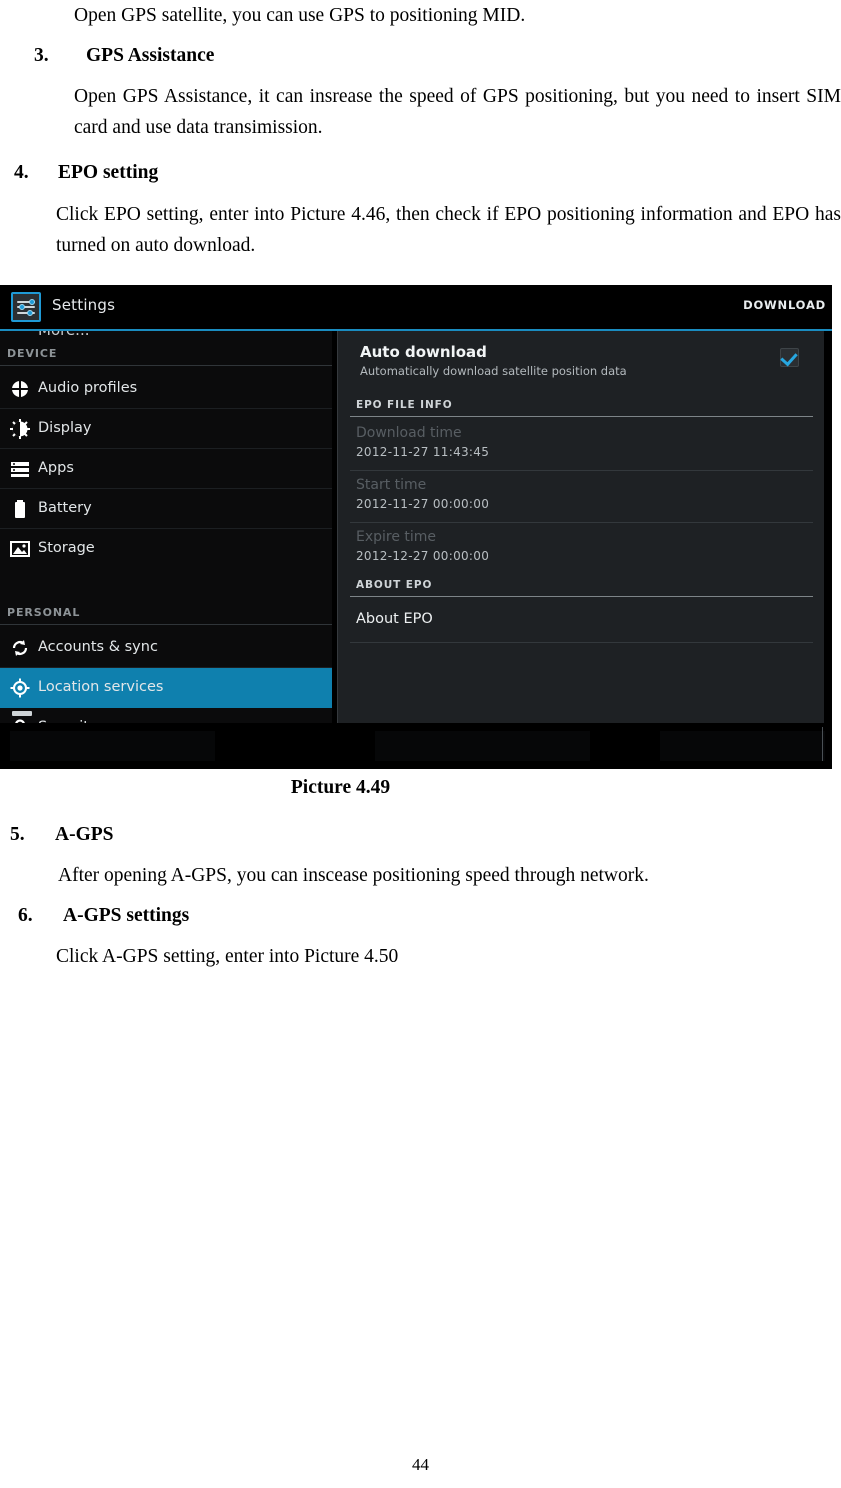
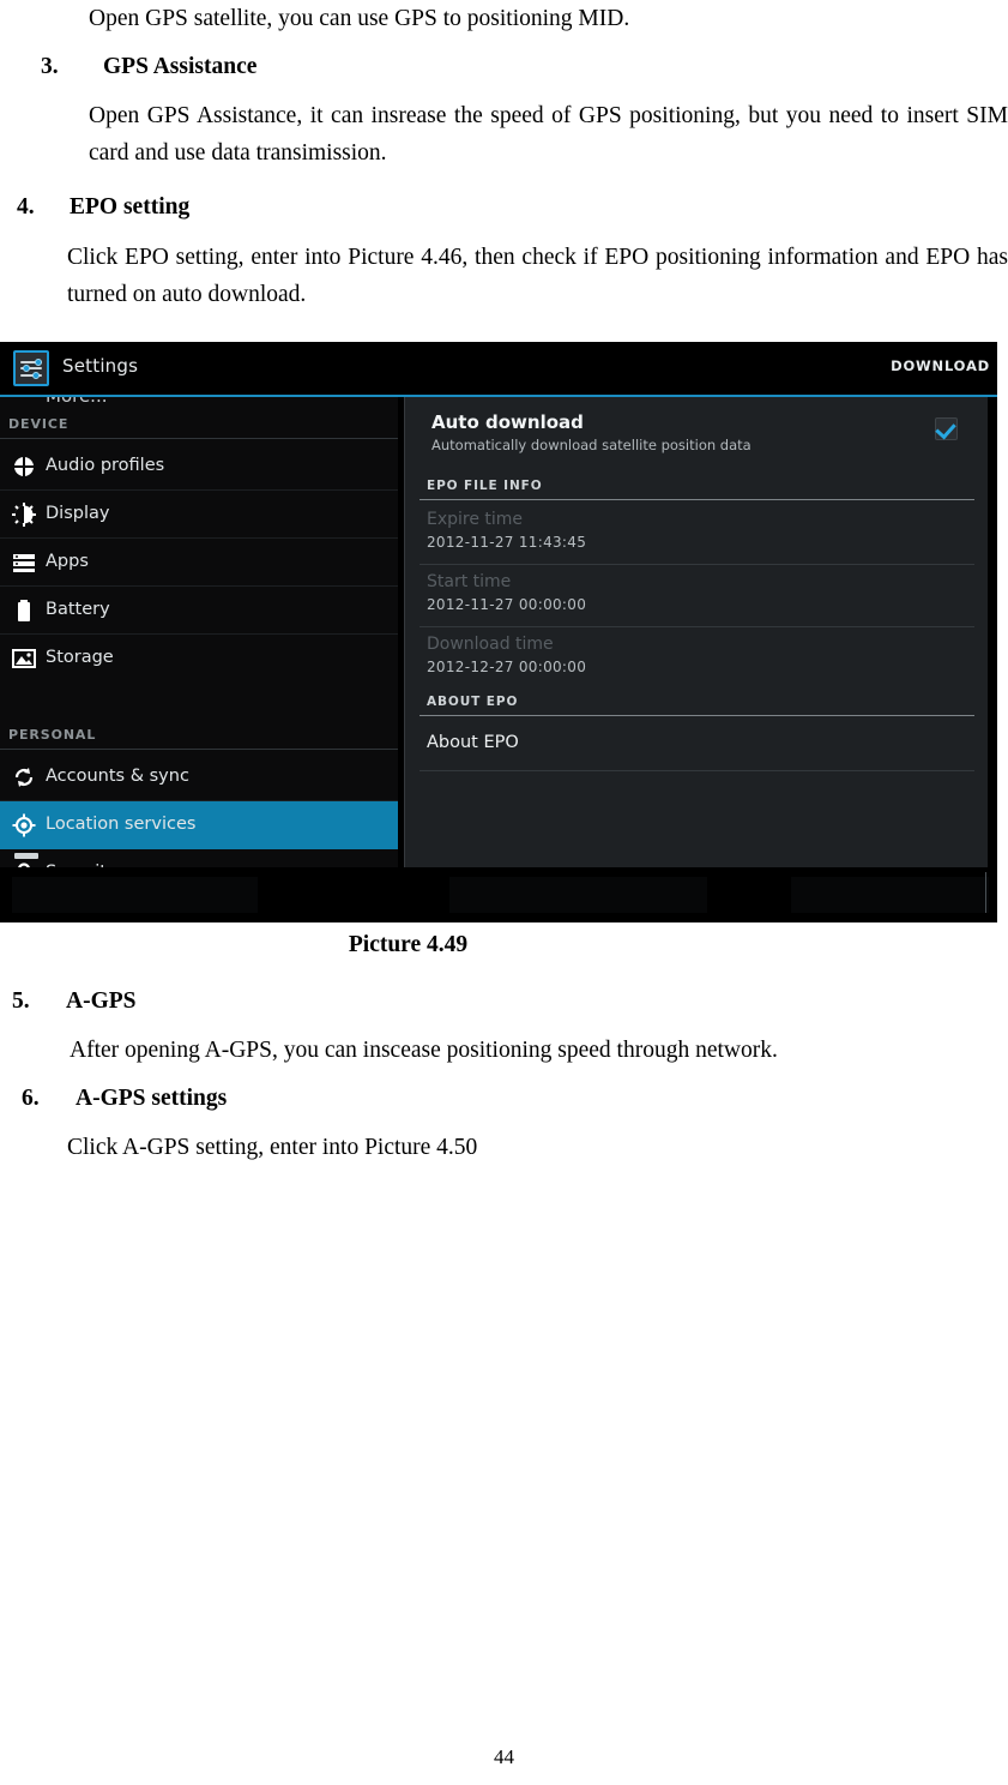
  Open GPS satellite, you can use GPS to positioning MID.
  3.
  GPS Assistance
  Open GPS Assistance, it can insrease the speed of GPS positioning, but you need to insert SIM card and use data transimission.
  4.
  EPO setting
  Click EPO setting, enter into Picture 4.46, then check if EPO positioning information and EPO has turned on auto download.
  Picture 4.49
  5.
  A-GPS
  After opening A-GPS, you can inscease positioning speed through network.
  6.
  A-GPS settings
  Click A-GPS setting, enter into Picture 4.50
  Settings
  DOWNLOAD
  DEVICE
  Audio profiles
  Display
  Apps
  Battery
  Storage
  PERSONAL
  Accounts & sync
  Location services
  Auto download
  Automatically download satellite position data
  EPO FILE INFO
- Download time
+ Expire time
  2012-11-27 11:43:45
  Start time
  2012-11-27 00:00:00
- Expire time
+ Download time
  2012-12-27 00:00:00
  ABOUT EPO
  About EPO
  44
